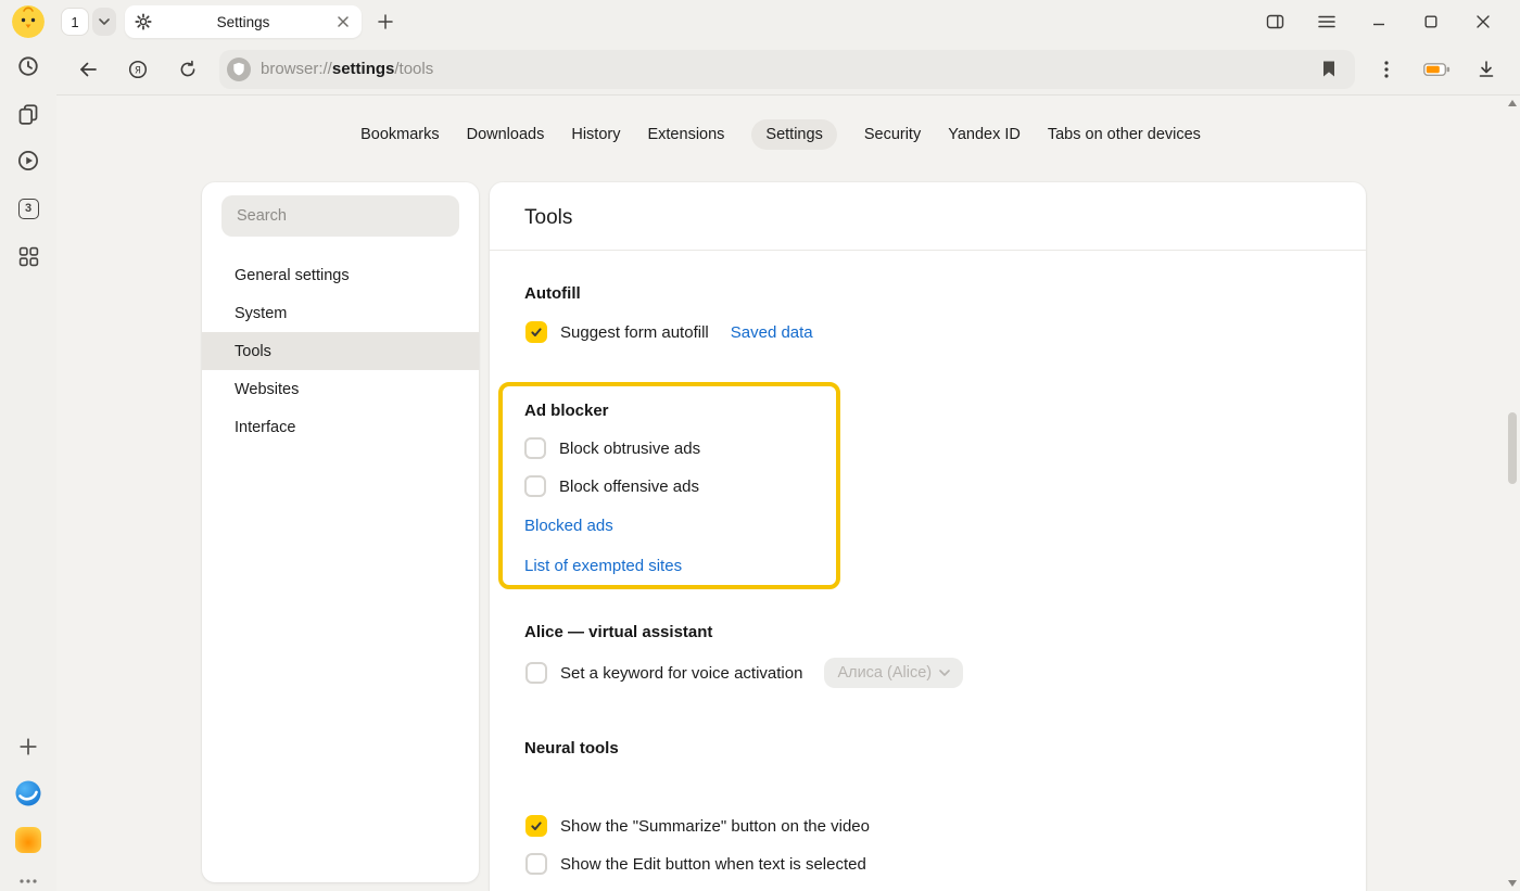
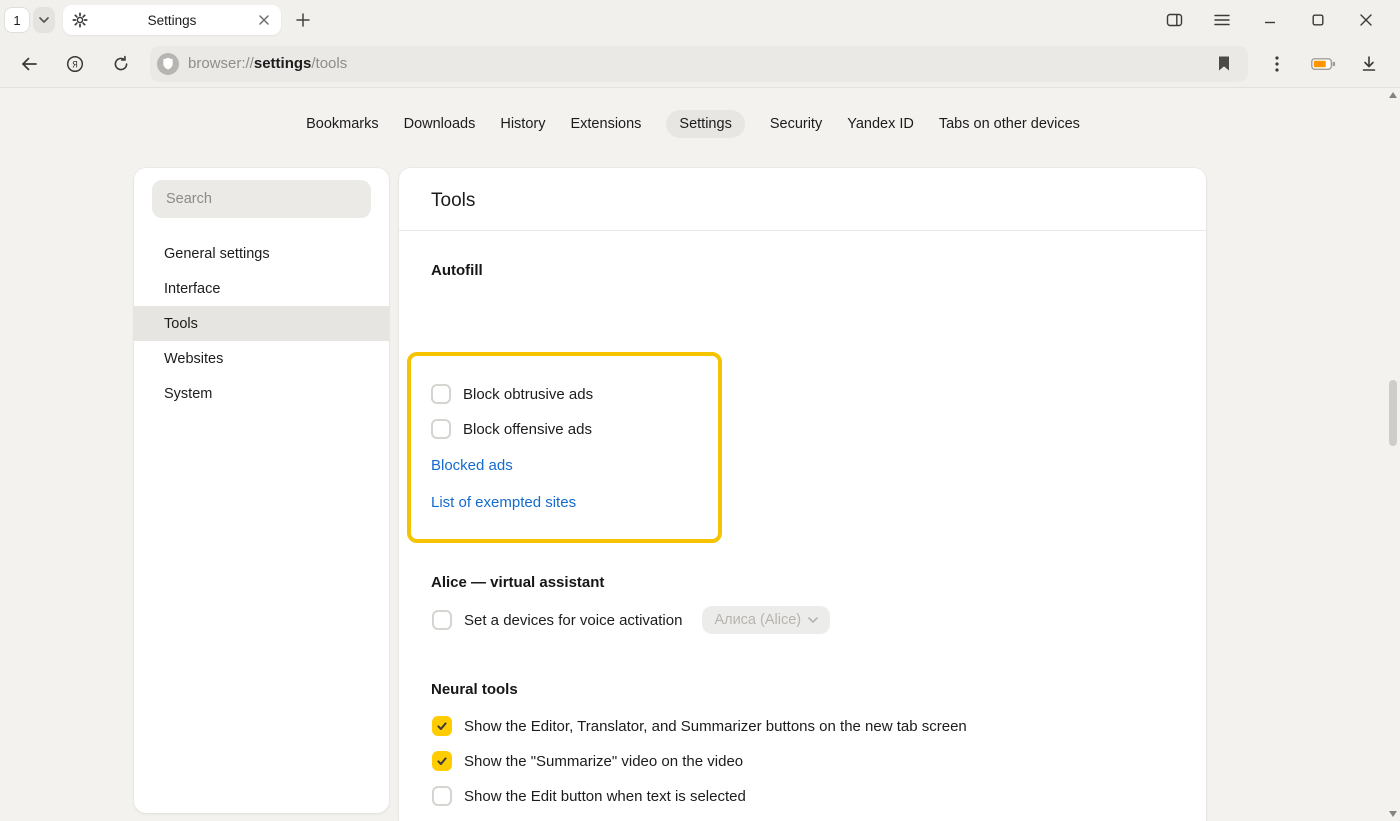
- 3
  1
  Settings
  Я
  browser://settings/tools
  Bookmarks
  Downloads
  History
  Extensions
  Settings
  Security
  Yandex ID
  Tabs on other devices
  Search
  General settings
- System
+ Interface
  Tools
  Websites
- Interface
+ System
  Tools
  Autofill
- Suggest form autofill
- Saved data
- Ad blocker
  Block obtrusive ads
  Block offensive ads
  Blocked ads
  List of exempted sites
  Alice — virtual assistant
- Set a keyword for voice activation
+ Set a devices for voice activation
  Алиса (Alice)
  Neural tools
+ Show the Editor, Translator, and Summarizer buttons on the new tab screen
- Show the "Summarize" button on the video
+ Show the "Summarize" video on the video
  Show the Edit button when text is selected
